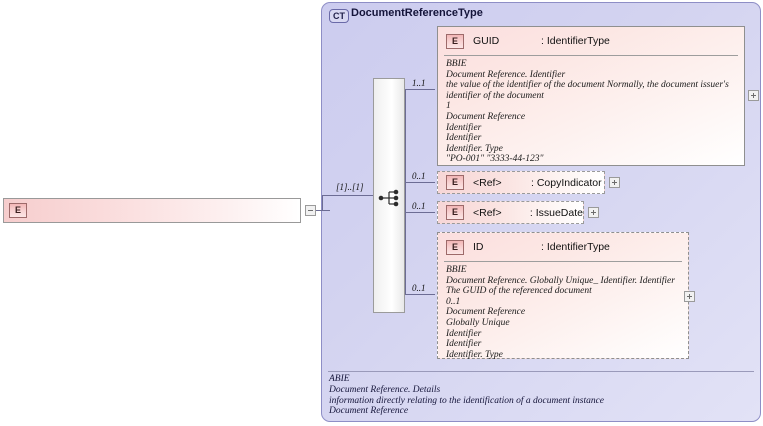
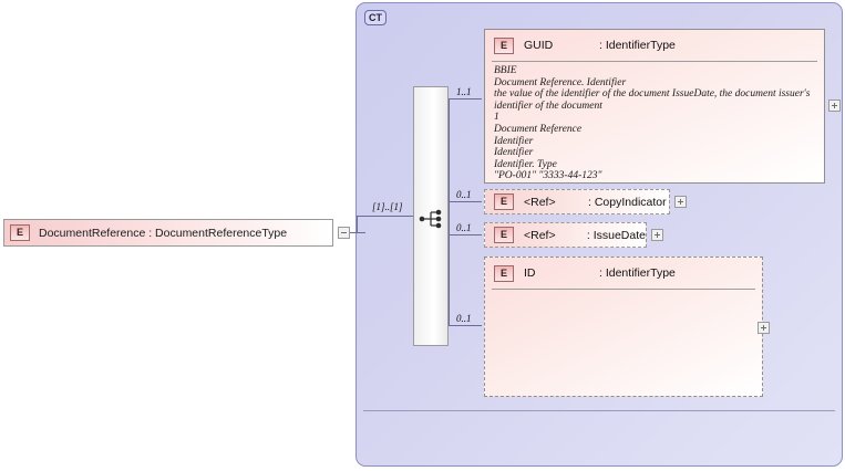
  CT
- DocumentReferenceType
  E
+ DocumentReference : DocumentReferenceType
  [1]..[1]
  1..1
  0..1
  0..1
  0..1
  E
  GUID
  : IdentifierType
- BBIE Document Reference. Identifier the value of the identifier of the document Normally, the document issuer's identifier of the document 1 Document Reference Identifier Identifier Identifier. Type "PO-001" "3333-44-123"
+ BBIE Document Reference. Identifier the value of the identifier of the document IssueDate, the document issuer's identifier of the document 1 Document Reference Identifier Identifier Identifier. Type "PO-001" "3333-44-123"
  E
  <Ref>
  : CopyIndicator
  E
  <Ref>
  : IssueDate
  E
  ID
  : IdentifierType
- BBIE Document Reference. Globally Unique_ Identifier. Identifier The GUID of the referenced document 0..1 Document Reference Globally Unique Identifier Identifier Identifier. Type
- ABIE Document Reference. Details information directly relating to the identification of a document instance Document Reference
